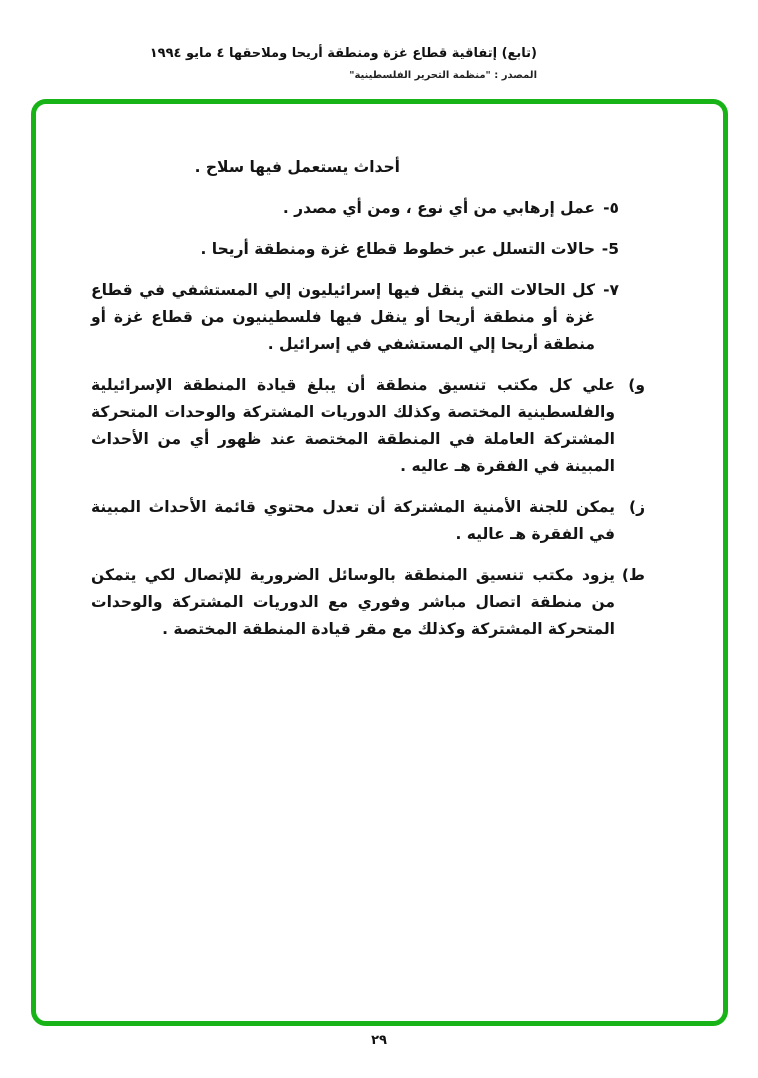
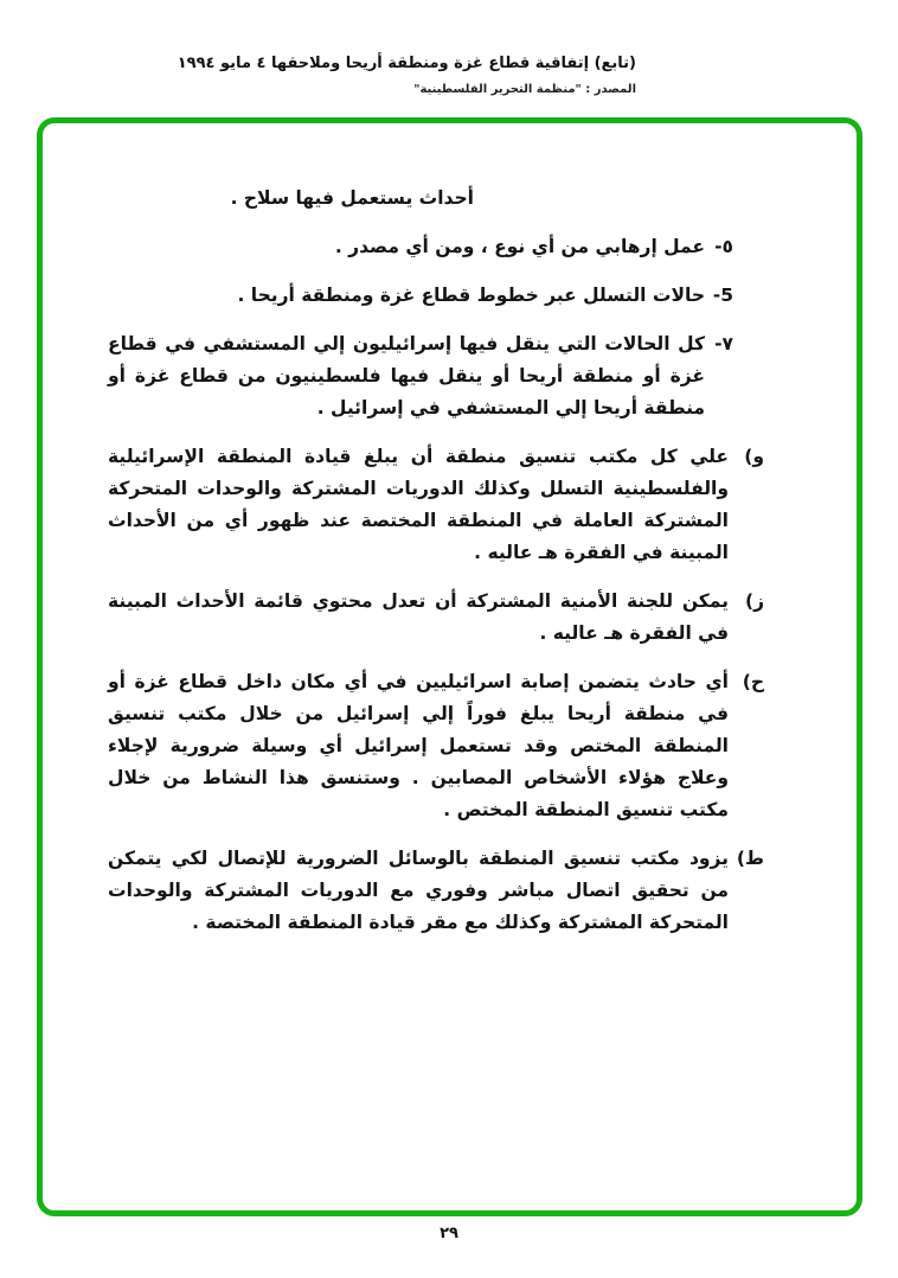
  (تابع) إتفاقية قطاع غزة ومنطقة أريحا وملاحقها ٤ مايو ١٩٩٤
  المصدر : "منظمة التحرير الفلسطينية"
  أحداث يستعمل فيها سلاح .
  ٥-عمل إرهابي من أي نوع ، ومن أي مصدر .
  5-حالات التسلل عبر خطوط قطاع غزة ومنطقة أريحا .
  ٧-كل الحالات التي ينقل فيها إسرائيليون إلي المستشفي في قطاع غزة أو منطقة أريحا أو ينقل فيها فلسطينيون من قطاع غزة أو منطقة أريحا إلي المستشفي في إسرائيل .
- و)علي كل مكتب تنسيق منطقة أن يبلغ قيادة المنطقة الإسرائيلية والفلسطينية المختصة وكذلك الدوريات المشتركة والوحدات المتحركة المشتركة العاملة في المنطقة المختصة عند ظهور أي من الأحداث المبينة في الفقرة هـ عاليه .
+ و)علي كل مكتب تنسيق منطقة أن يبلغ قيادة المنطقة الإسرائيلية والفلسطينية التسلل وكذلك الدوريات المشتركة والوحدات المتحركة المشتركة العاملة في المنطقة المختصة عند ظهور أي من الأحداث المبينة في الفقرة هـ عاليه .
  ز)يمكن للجنة الأمنية المشتركة أن تعدل محتوي قائمة الأحداث المبينة في الفقرة هـ عاليه .
+ ح)أي حادث يتضمن إصابة اسرائيليين في أي مكان داخل قطاع غزة أو في منطقة أريحا يبلغ فوراً إلي إسرائيل من خلال مكتب تنسيق المنطقة المختص وقد تستعمل إسرائيل أي وسيلة ضرورية لإجلاء وعلاج هؤلاء الأشخاص المصابين . وستنسق هذا النشاط من خلال مكتب تنسيق المنطقة المختص .
- ط)يزود مكتب تنسيق المنطقة بالوسائل الضرورية للإتصال لكي يتمكن من منطقة اتصال مباشر وفوري مع الدوريات المشتركة والوحدات المتحركة المشتركة وكذلك مع مقر قيادة المنطقة المختصة .
+ ط)يزود مكتب تنسيق المنطقة بالوسائل الضرورية للإتصال لكي يتمكن من تحقيق اتصال مباشر وفوري مع الدوريات المشتركة والوحدات المتحركة المشتركة وكذلك مع مقر قيادة المنطقة المختصة .
  ٢٩
